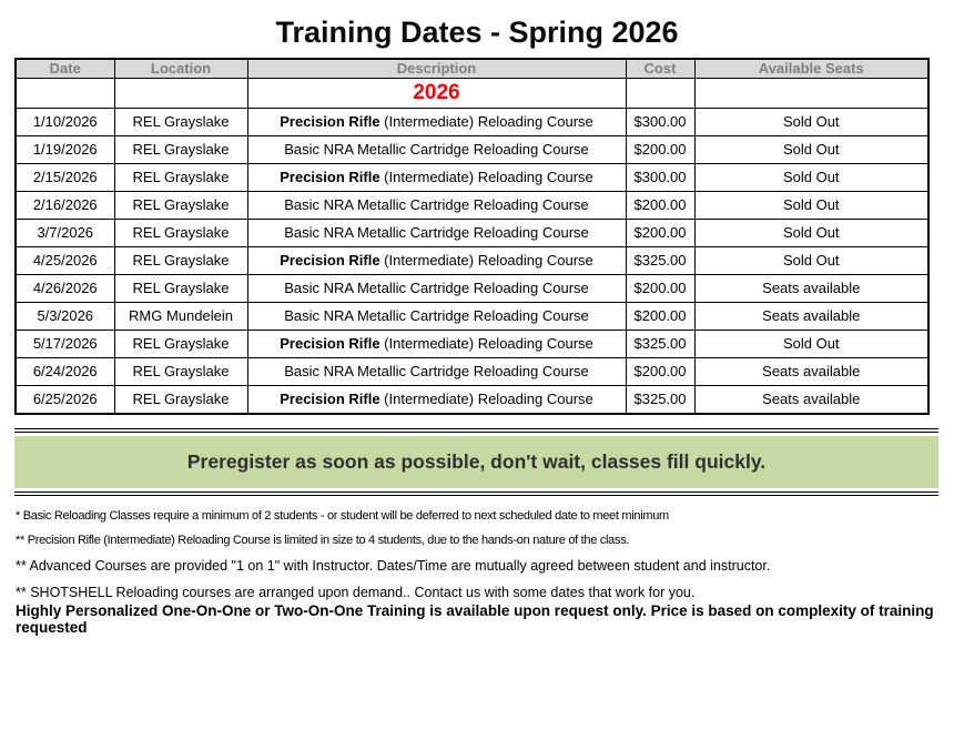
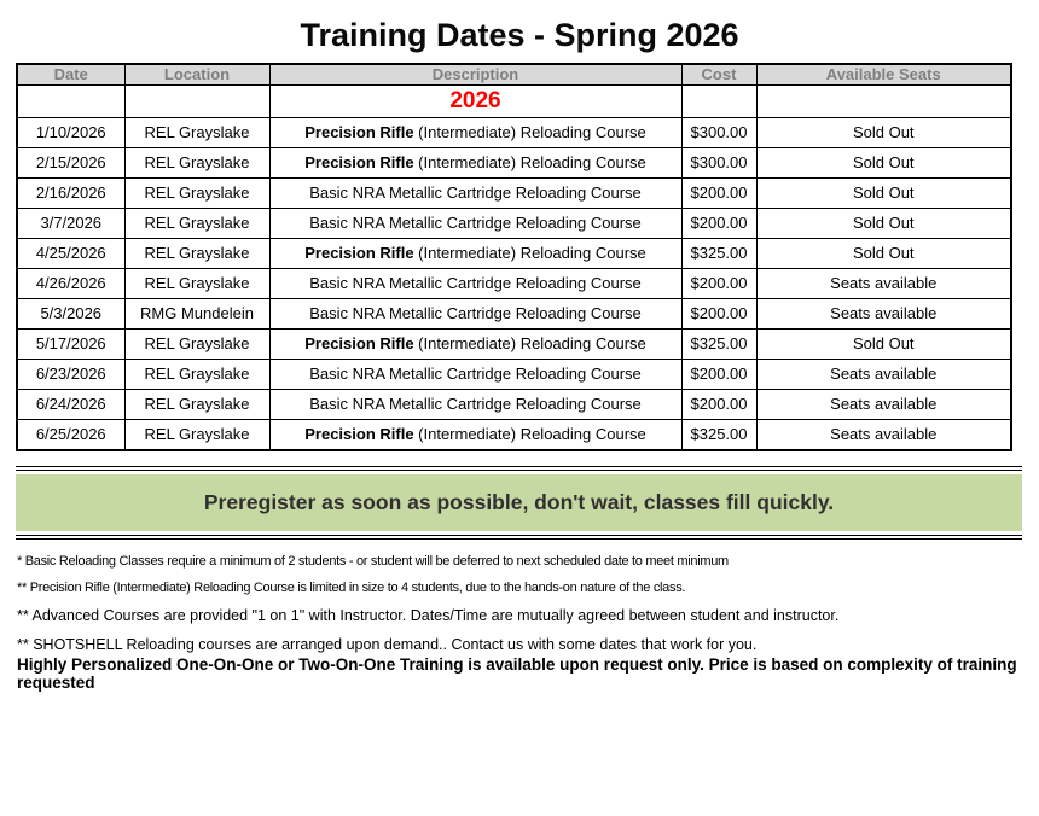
  Training Dates - Spring 2026
  Date	Location	Description	Cost	Available Seats
  		2026
  1/10/2026	REL Grayslake	Precision Rifle (Intermediate) Reloading Course	$300.00	Sold Out
- 1/19/2026	REL Grayslake	Basic NRA Metallic Cartridge Reloading Course	$200.00	Sold Out
  2/15/2026	REL Grayslake	Precision Rifle (Intermediate) Reloading Course	$300.00	Sold Out
  2/16/2026	REL Grayslake	Basic NRA Metallic Cartridge Reloading Course	$200.00	Sold Out
  3/7/2026	REL Grayslake	Basic NRA Metallic Cartridge Reloading Course	$200.00	Sold Out
  4/25/2026	REL Grayslake	Precision Rifle (Intermediate) Reloading Course	$325.00	Sold Out
  4/26/2026	REL Grayslake	Basic NRA Metallic Cartridge Reloading Course	$200.00	Seats available
  5/3/2026	RMG Mundelein	Basic NRA Metallic Cartridge Reloading Course	$200.00	Seats available
  5/17/2026	REL Grayslake	Precision Rifle (Intermediate) Reloading Course	$325.00	Sold Out
+ 6/23/2026	REL Grayslake	Basic NRA Metallic Cartridge Reloading Course	$200.00	Seats available
  6/24/2026	REL Grayslake	Basic NRA Metallic Cartridge Reloading Course	$200.00	Seats available
  6/25/2026	REL Grayslake	Precision Rifle (Intermediate) Reloading Course	$325.00	Seats available
  Preregister as soon as possible, don't wait, classes fill quickly.
  * Basic Reloading Classes require a minimum of 2 students - or student will be deferred to next scheduled date to meet minimum
  ** Precision Rifle (Intermediate) Reloading Course is limited in size to 4 students, due to the hands-on nature of the class.
  ** Advanced Courses are provided "1 on 1" with Instructor. Dates/Time are mutually agreed between student and instructor.
  ** SHOTSHELL Reloading courses are arranged upon demand.. Contact us with some dates that work for you.
  Highly Personalized One-On-One or Two-On-One Training is available upon request only. Price is based on complexity of training requested
